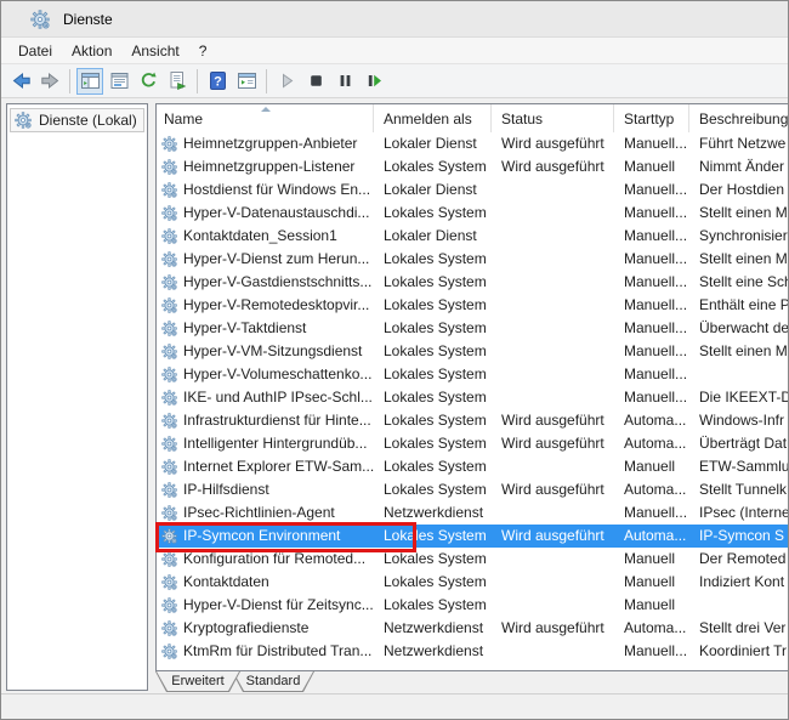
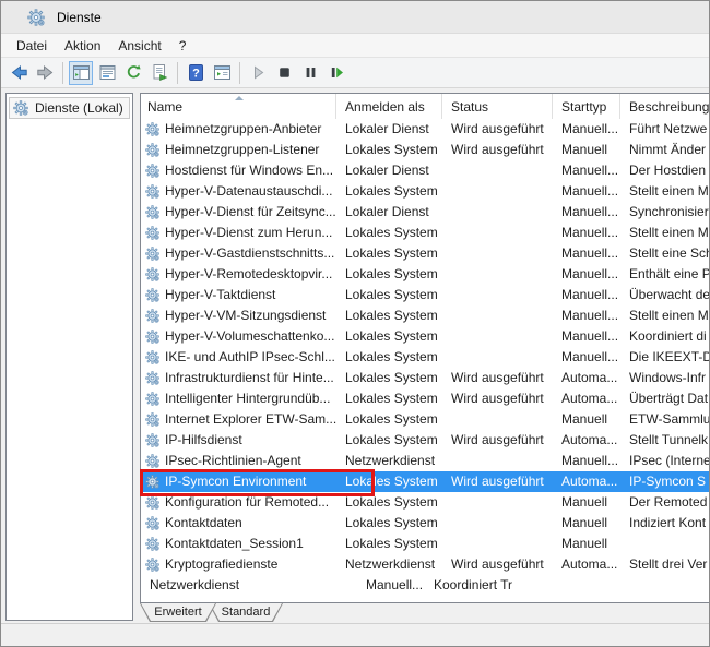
  Dienste
  Datei
  Aktion
  Ansicht
  ?
  ?
  Dienste (Lokal)
  Name
  Anmelden als
  Status
  Starttyp
  Beschreibung
  Heimnetzgruppen-Anbieter
  Lokaler Dienst
  Wird ausgeführt
  Manuell...
  Führt Netzwe
  Heimnetzgruppen-Listener
  Lokales System
  Wird ausgeführt
  Manuell
  Nimmt Änder
  Hostdienst für Windows En...
  Lokaler Dienst
  Manuell...
  Der Hostdien
  Hyper-V-Datenaustauschdi...
  Lokales System
  Manuell...
  Stellt einen M
- Kontaktdaten_Session1
+ Hyper-V-Dienst für Zeitsync...
  Lokaler Dienst
  Manuell...
  Synchronisier
  Hyper-V-Dienst zum Herun...
  Lokales System
  Manuell...
  Stellt einen M
  Hyper-V-Gastdienstschnitts...
  Lokales System
  Manuell...
  Stellt eine Sc
  Hyper-V-Remotedesktopvir...
  Lokales System
  Manuell...
  Enthält eine P
  Hyper-V-Taktdienst
  Lokales System
  Manuell...
  Überwacht de
  Hyper-V-VM-Sitzungsdienst
  Lokales System
  Manuell...
  Stellt einen M
  Hyper-V-Volumeschattenko...
  Lokales System
  Manuell...
+ Koordiniert di
  IKE- und AuthIP IPsec-Schl...
  Lokales System
  Manuell...
  Die IKEEXT-D
  Infrastrukturdienst für Hinte...
  Lokales System
  Wird ausgeführt
  Automa...
  Windows-Infr
  Intelligenter Hintergrundüb...
  Lokales System
  Wird ausgeführt
  Automa...
  Überträgt Dat
  Internet Explorer ETW-Sam...
  Lokales System
  Manuell
  ETW-Sammlu
  IP-Hilfsdienst
  Lokales System
  Wird ausgeführt
  Automa...
  Stellt Tunnelk
  IPsec-Richtlinien-Agent
  Netzwerkdienst
  Manuell...
  IPsec (Interne
  IP-Symcon Environment
  Lokales System
  Wird ausgeführt
  Automa...
  IP-Symcon S
  Konfiguration für Remoted...
  Lokales System
  Manuell
  Der Remoted
  Kontaktdaten
  Lokales System
  Manuell
  Indiziert Kont
- Hyper-V-Dienst für Zeitsync...
+ Kontaktdaten_Session1
  Lokales System
  Manuell
  Kryptografiedienste
  Netzwerkdienst
  Wird ausgeführt
  Automa...
  Stellt drei Ver
- KtmRm für Distributed Tran...
  Netzwerkdienst
  Manuell...
  Koordiniert Tr
  Erweitert
  Standard
